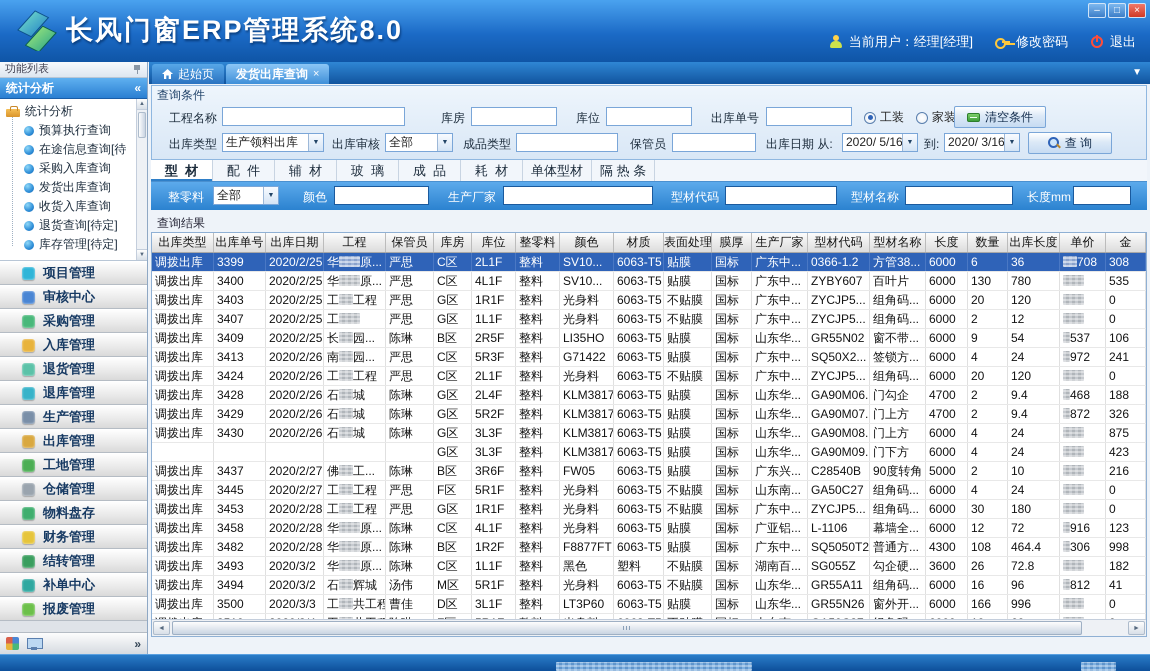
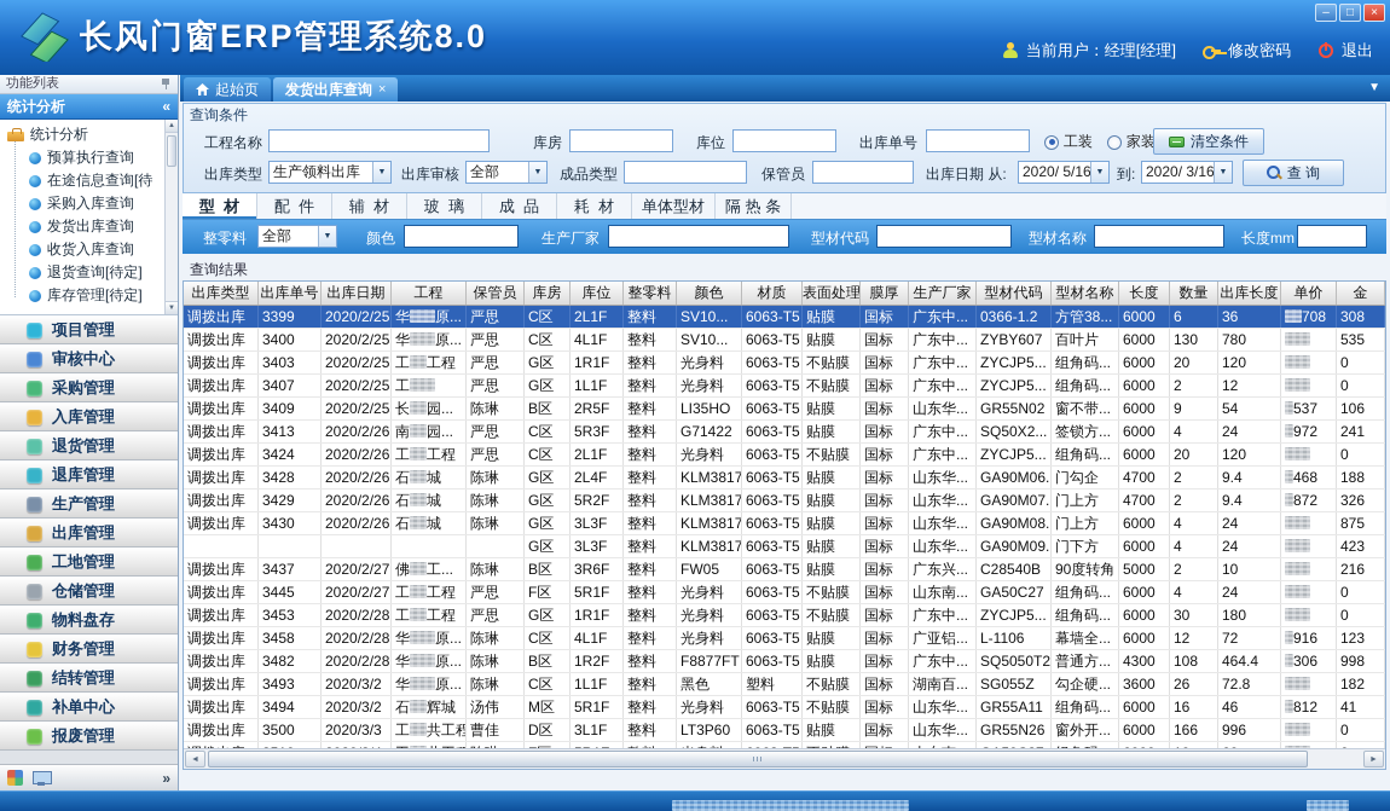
  长风门窗ERP管理系统8.0
  –
  □
  ×
  当前用户：经理[经理]
  修改密码
  退出
  功能列表
  统计分析
  «
  统计分析
  预算执行查询
  在途信息查询[待
  采购入库查询
  发货出库查询
  收货入库查询
  退货查询[待定]
  库存管理[待定]
  项目管理
  审核中心
  采购管理
  入库管理
  退货管理
  退库管理
  生产管理
  出库管理
  工地管理
  仓储管理
  物料盘存
  财务管理
  结转管理
  补单中心
  报废管理
  »
  起始页
  发货出库查询
  ×
  ▼
  查询条件
  工程名称
  库房
  库位
  出库单号
  工装
  家装
  清空条件
  出库类型
  生产领料出库
  出库审核
  全部
  成品类型
  保管员
  出库日期 从:
  2020/ 5/16
  到:
  2020/ 3/16
  查 询
  型 材
  配 件
  辅 材
  玻 璃
  成 品
  耗 材
  单体型材
  隔 热 条
  整零料
  全部
  颜色
  生产厂家
  型材代码
  型材名称
  长度mm
  查询结果
  出库类型
  出库单号
  出库日期
  工程
  保管员
  库房
  库位
  整零料
  颜色
  材质
  表面处理
  膜厚
  生产厂家
  型材代码
  型材名称
  长度
  数量
  出库长度
  单价
  金
  调拨出库
  3399
  2020/2/25
  华 原...
  严思
  C区
  2L1F
  整料
  SV10...
  6063-T5
  贴膜
  国标
  广东中...
  0366-1.2
  方管38...
  6000
  6
  36
  708
  308
  调拨出库
  3400
  2020/2/25
  华 原...
  严思
  C区
  4L1F
  整料
  SV10...
  6063-T5
  贴膜
  国标
  广东中...
  ZYBY607
  百叶片
  6000
  130
  780
  535
  调拨出库
  3403
  2020/2/25
  工 工程
  严思
  G区
  1R1F
  整料
  光身料
  6063-T5
  不贴膜
  国标
  广东中...
  ZYCJP5...
  组角码...
  6000
  20
  120
  0
  调拨出库
  3407
  2020/2/25
  工
  严思
  G区
  1L1F
  整料
  光身料
  6063-T5
  不贴膜
  国标
  广东中...
  ZYCJP5...
  组角码...
  6000
  2
  12
  0
  调拨出库
  3409
  2020/2/25
  长 园...
  陈琳
  B区
  2R5F
  整料
  LI35HO
  6063-T5
  贴膜
  国标
  山东华...
  GR55N02
  窗不带...
  6000
  9
  54
  537
  106
  调拨出库
  3413
  2020/2/26
  南 园...
  严思
  C区
  5R3F
  整料
  G71422
  6063-T5
  贴膜
  国标
  广东中...
  SQ50X2...
  签锁方...
  6000
  4
  24
  972
  241
  调拨出库
  3424
  2020/2/26
  工 工程
  严思
  C区
  2L1F
  整料
  光身料
  6063-T5
  不贴膜
  国标
  广东中...
  ZYCJP5...
  组角码...
  6000
  20
  120
  0
  调拨出库
  3428
  2020/2/26
  石 城
  陈琳
  G区
  2L4F
  整料
  KLM3817
  6063-T5
  贴膜
  国标
  山东华...
  GA90M06.
  门勾企
  4700
  2
  9.4
  468
  188
  调拨出库
  3429
  2020/2/26
  石 城
  陈琳
  G区
  5R2F
  整料
  KLM3817
  6063-T5
  贴膜
  国标
  山东华...
  GA90M07.
  门上方
  4700
  2
  9.4
  872
  326
  调拨出库
  3430
  2020/2/26
  石 城
  陈琳
  G区
  3L3F
  整料
  KLM3817
  6063-T5
  贴膜
  国标
  山东华...
  GA90M08.
  门上方
  6000
  4
  24
  875
  G区
  3L3F
  整料
  KLM3817
  6063-T5
  贴膜
  国标
  山东华...
  GA90M09.
  门下方
  6000
  4
  24
  423
  调拨出库
  3437
  2020/2/27
  佛 工...
  陈琳
  B区
  3R6F
  整料
  FW05
  6063-T5
  贴膜
  国标
  广东兴...
  C28540B
  90度转角
  5000
  2
  10
  216
  调拨出库
  3445
  2020/2/27
  工 工程
  严思
  F区
  5R1F
  整料
  光身料
  6063-T5
  不贴膜
  国标
  山东南...
  GA50C27
  组角码...
  6000
  4
  24
  0
  调拨出库
  3453
  2020/2/28
  工 工程
  严思
  G区
  1R1F
  整料
  光身料
  6063-T5
  不贴膜
  国标
  广东中...
  ZYCJP5...
  组角码...
  6000
  30
  180
  0
  调拨出库
  3458
  2020/2/28
  华 原...
  陈琳
  C区
  4L1F
  整料
  光身料
  6063-T5
  贴膜
  国标
  广亚铝...
  L-1106
  幕墙全...
  6000
  12
  72
  916
  123
  调拨出库
  3482
  2020/2/28
  华 原...
  陈琳
  B区
  1R2F
  整料
  F8877FT
  6063-T5
  贴膜
  国标
  广东中...
  SQ5050T2
  普通方...
  4300
  108
  464.4
  306
  998
  调拨出库
  3493
  2020/3/2
  华 原...
  陈琳
  C区
  1L1F
  整料
  黑色
  塑料
  不贴膜
  国标
  湖南百...
  SG055Z
  勾企硬...
  3600
  26
  72.8
  182
  调拨出库
  3494
  2020/3/2
  石 辉城
  汤伟
  M区
  5R1F
  整料
  光身料
  6063-T5
  不贴膜
  国标
  山东华...
  GR55A11
  组角码...
  6000
  16
- 96
+ 46
  812
  41
  调拨出库
  3500
  2020/3/3
  工 共工程
  曹佳
  D区
  3L1F
  整料
  LT3P60
  6063-T5
  贴膜
  国标
  山东华...
  GR55N26
  窗外开...
  6000
  166
  996
  0
